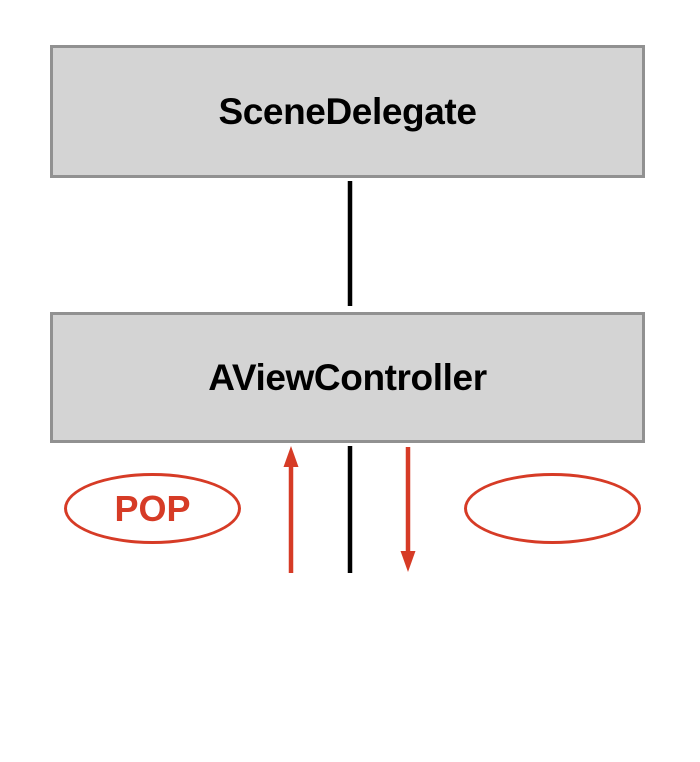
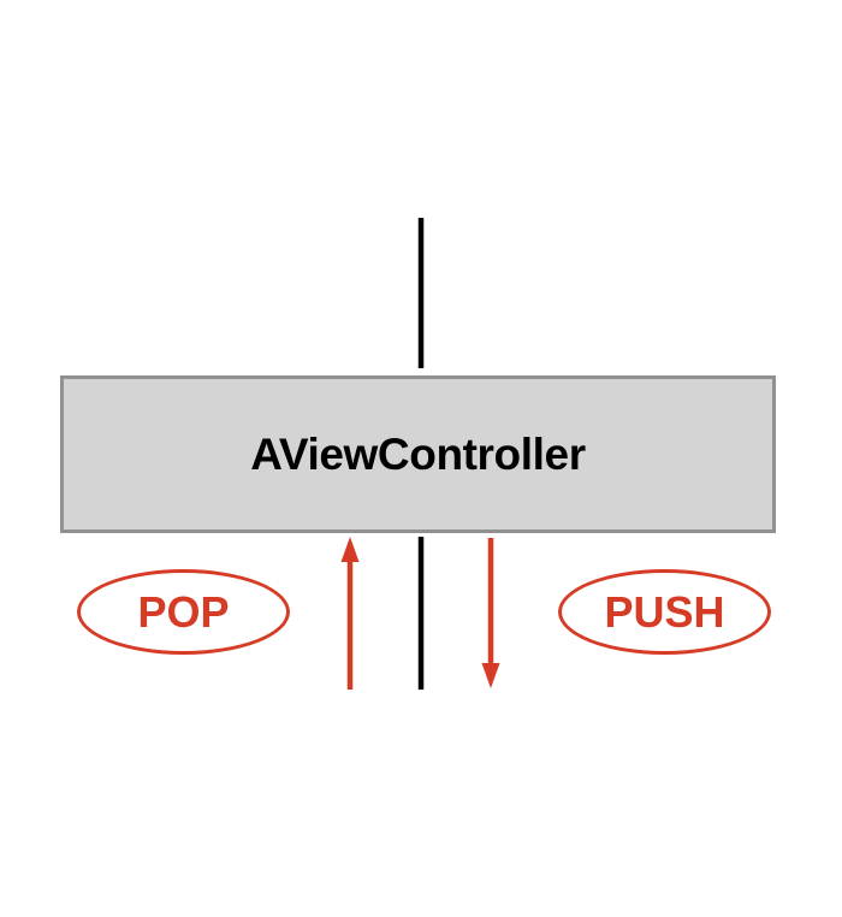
- SceneDelegate
  AViewController
  POP
+ PUSH
